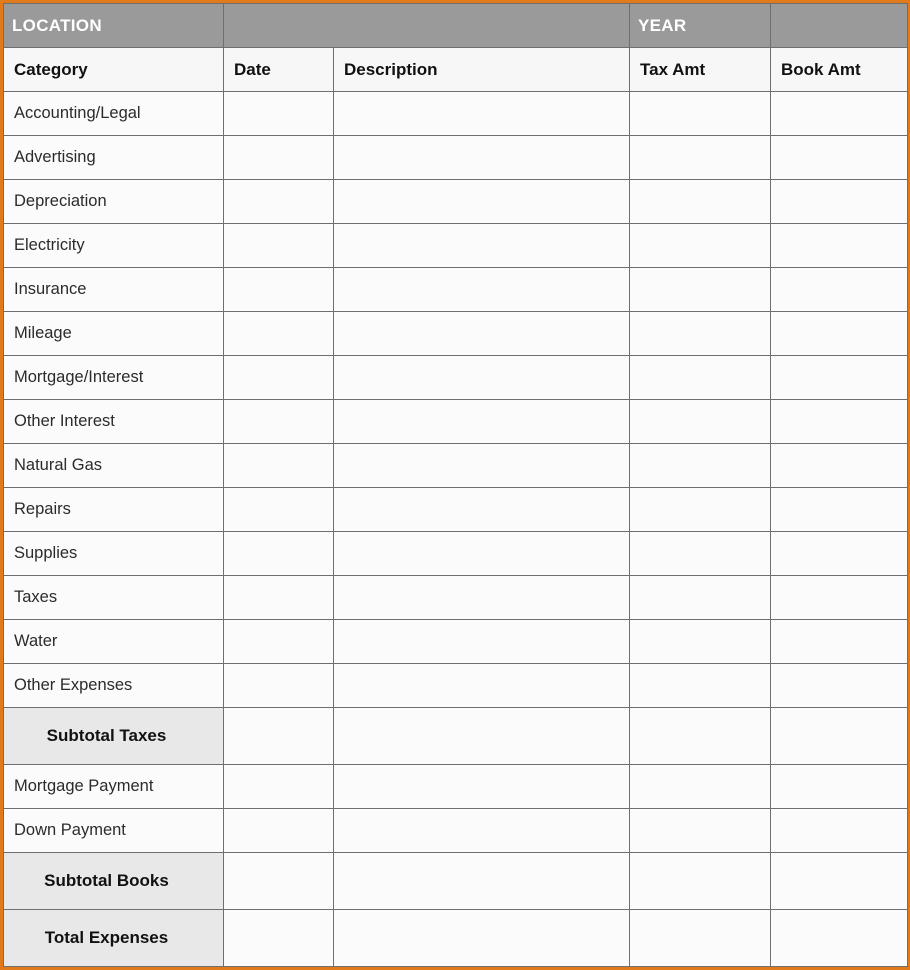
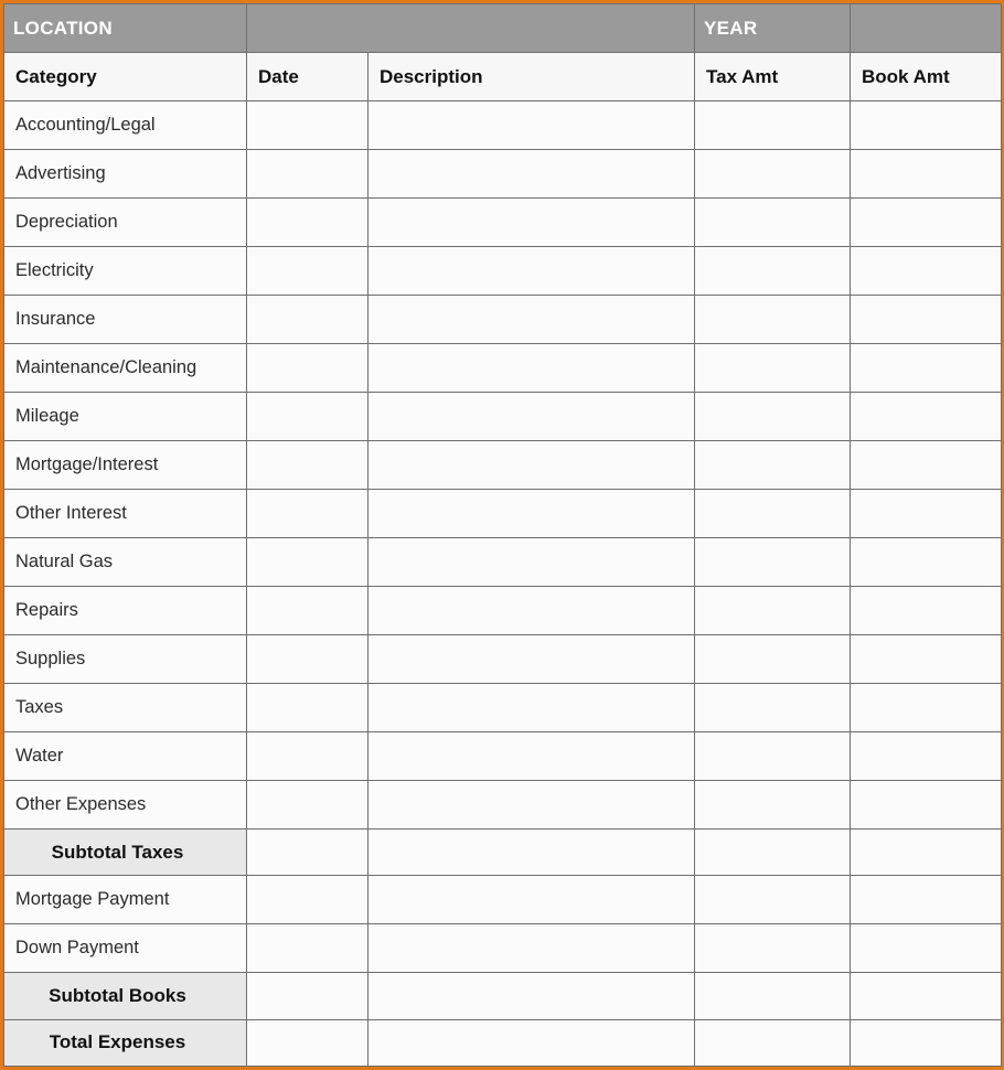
  LOCATION		YEAR
  Category	Date	Description	Tax Amt	Book Amt
  Accounting/Legal
  Advertising
  Depreciation
  Electricity
  Insurance
+ Maintenance/Cleaning
  Mileage
  Mortgage/Interest
  Other Interest
  Natural Gas
  Repairs
  Supplies
  Taxes
  Water
  Other Expenses
  Subtotal Taxes
  Mortgage Payment
  Down Payment
  Subtotal Books
  Total Expenses
